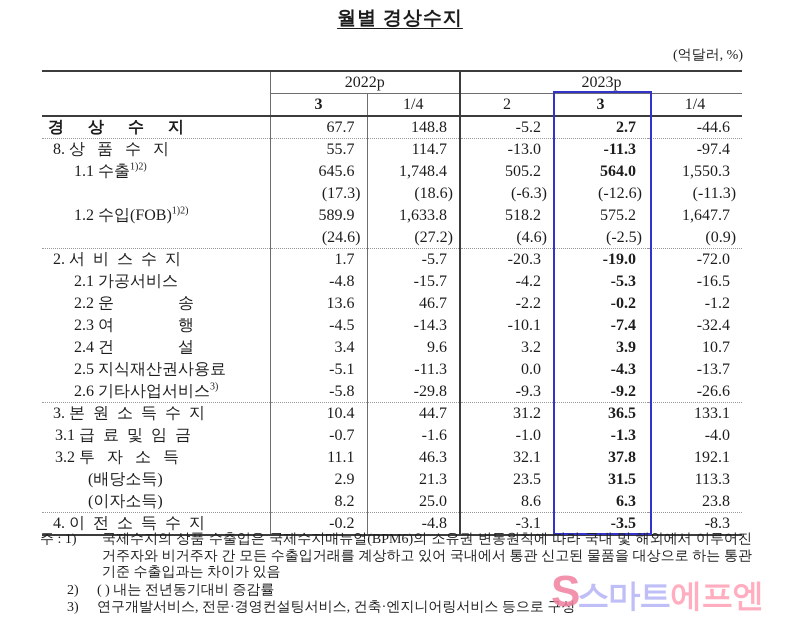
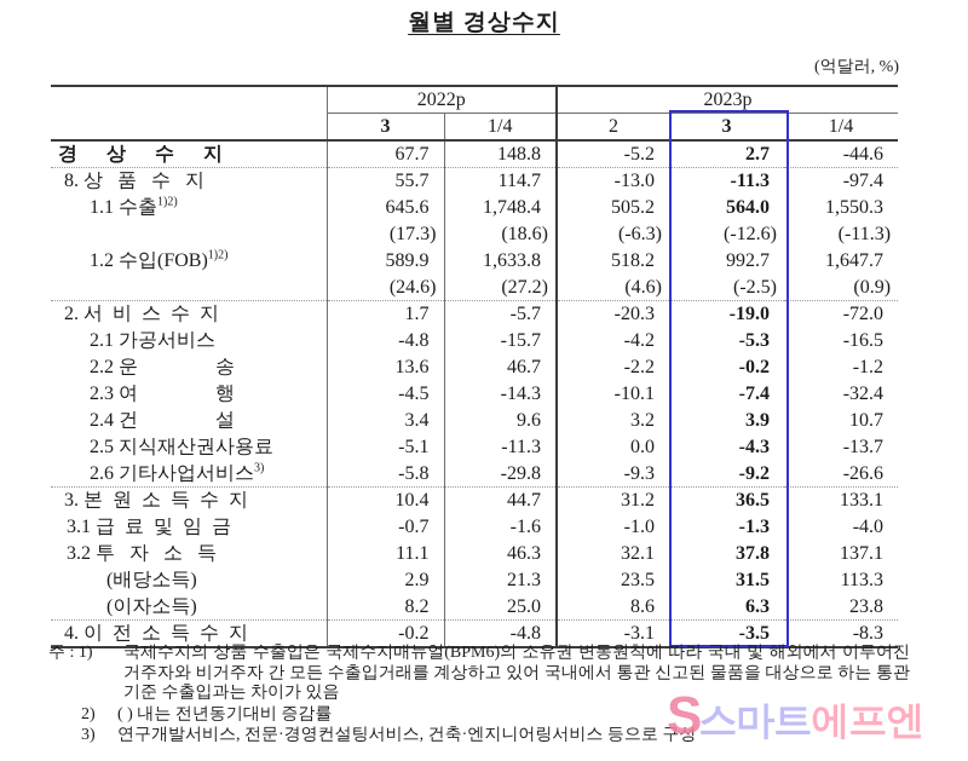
  월별 경상수지
  (억달러, %)
  	2022p	2023p
  3	1/4	2	3	1/4
  경 상 수 지	67.7	148.8	-5.2	2.7	-44.6
  8. 상 품 수 지	55.7	114.7	-13.0	-11.3	-97.4
  1.1 수출1)2)	645.6	1,748.4	505.2	564.0	1,550.3
  	(17.3)	(18.6)	(-6.3)	(-12.6)	(-11.3)
- 1.2 수입(FOB)1)2)	589.9	1,633.8	518.2	575.2	1,647.7
+ 1.2 수입(FOB)1)2)	589.9	1,633.8	518.2	992.7	1,647.7
  	(24.6)	(27.2)	(4.6)	(-2.5)	(0.9)
  2. 서 비 스 수 지	1.7	-5.7	-20.3	-19.0	-72.0
  2.1 가공서비스	-4.8	-15.7	-4.2	-5.3	-16.5
  2.2 운 송	13.6	46.7	-2.2	-0.2	-1.2
  2.3 여 행	-4.5	-14.3	-10.1	-7.4	-32.4
  2.4 건 설	3.4	9.6	3.2	3.9	10.7
  2.5 지식재산권사용료	-5.1	-11.3	0.0	-4.3	-13.7
  2.6 기타사업서비스3)	-5.8	-29.8	-9.3	-9.2	-26.6
  3. 본 원 소 득 수 지	10.4	44.7	31.2	36.5	133.1
  3.1 급 료 및 임 금	-0.7	-1.6	-1.0	-1.3	-4.0
- 3.2 투 자 소 득	11.1	46.3	32.1	37.8	192.1
+ 3.2 투 자 소 득	11.1	46.3	32.1	37.8	137.1
  (배당소득)	2.9	21.3	23.5	31.5	113.3
  (이자소득)	8.2	25.0	8.6	6.3	23.8
  4. 이 전 소 득 수 지	-0.2	-4.8	-3.1	-3.5	-8.3
  주 : 1)
  국제수지의 상품 수출입은 국제수지매뉴얼(BPM6)의 소유권 변동원칙에 따라 국내 및 해외에서 이루어진 거주자와 비거주자 간 모든 수출입거래를 계상하고 있어 국내에서 통관 신고된 물품을 대상으로 하는 통관기준 수출입과는 차이가 있음
  2)
  ( ) 내는 전년동기대비 증감률
  3)
  연구개발서비스, 전문·경영컨설팅서비스, 건축·엔지니어링서비스 등으로 구성
  S스마트에프엔
